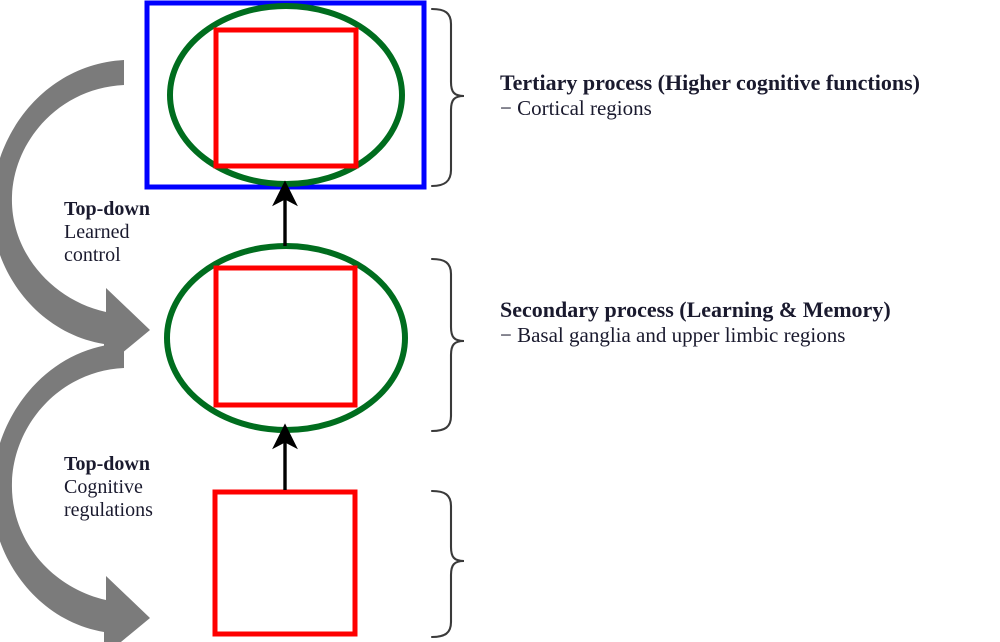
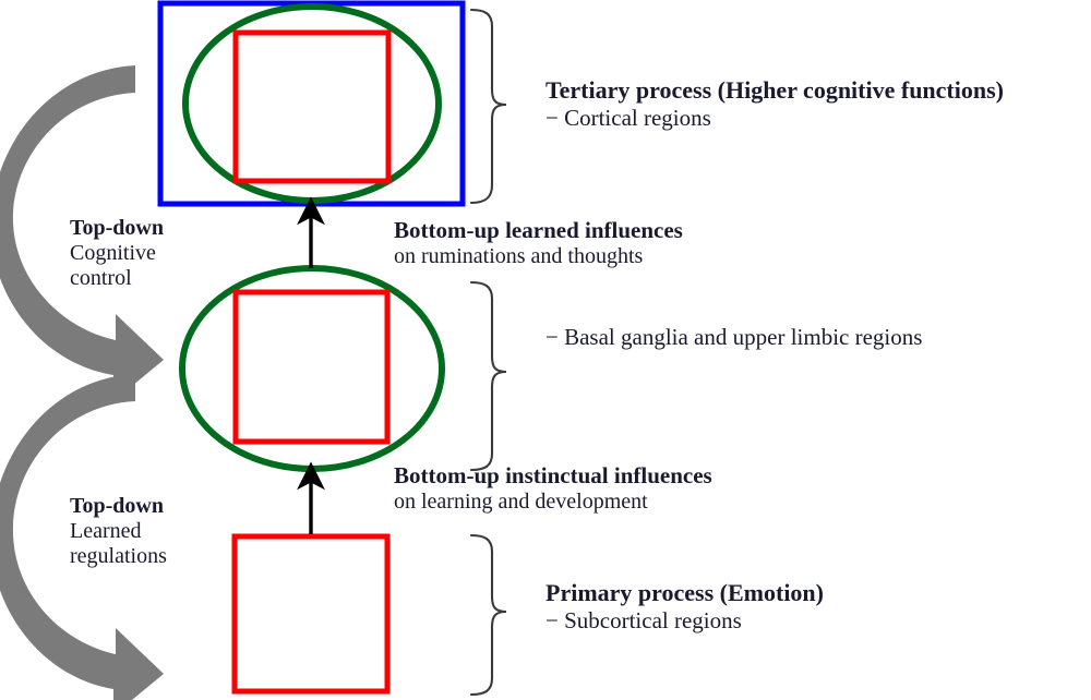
  Tertiary process (Higher cognitive functions)
  − Cortical regions
- Secondary process (Learning & Memory)
  − Basal ganglia and upper limbic regions
+ Primary process (Emotion)
+ − Subcortical regions
+ Bottom-up learned influences
+ on ruminations and thoughts
+ Bottom-up instinctual influences
+ on learning and development
  Top-down
- Learned
+ Cognitive
  control
  Top-down
- Cognitive
+ Learned
  regulations
